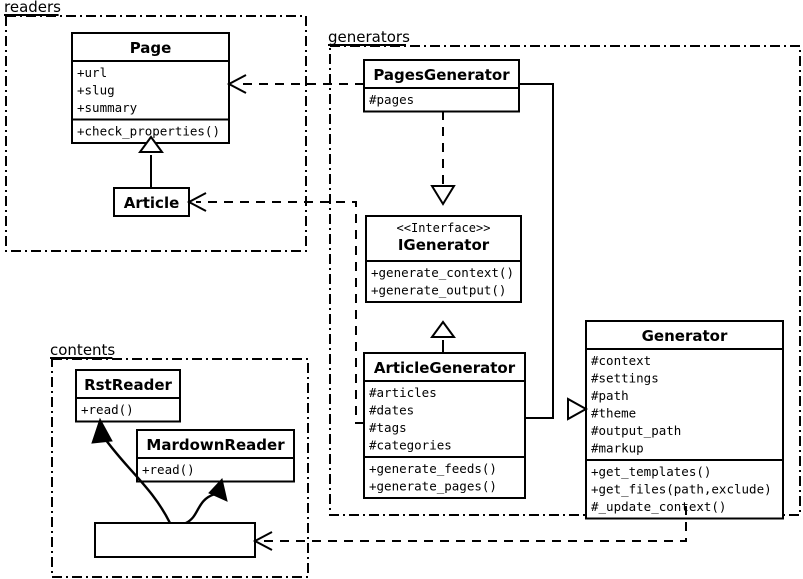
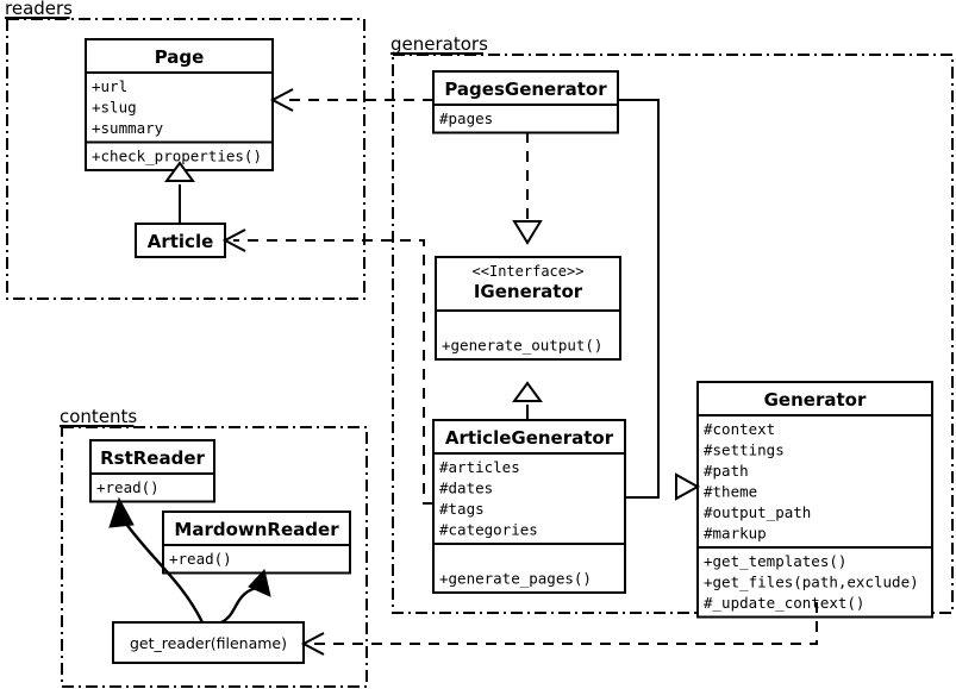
  readers
  generators
  contents
  Page
  +url
  +slug
  +summary
  +check_properties()
  Article
  PagesGenerator
  #pages
  <<Interface>>
  IGenerator
- +generate_context()
  +generate_output()
  ArticleGenerator
  #articles
  #dates
  #tags
  #categories
- +generate_feeds()
  +generate_pages()
  Generator
  #context
  #settings
  #path
  #theme
  #output_path
  #markup
  +get_templates()
  +get_files(path,exclude)
  #_update_conext()
  RstReader
  +read()
  MardownReader
  +read()
+ get_reader(filename)
